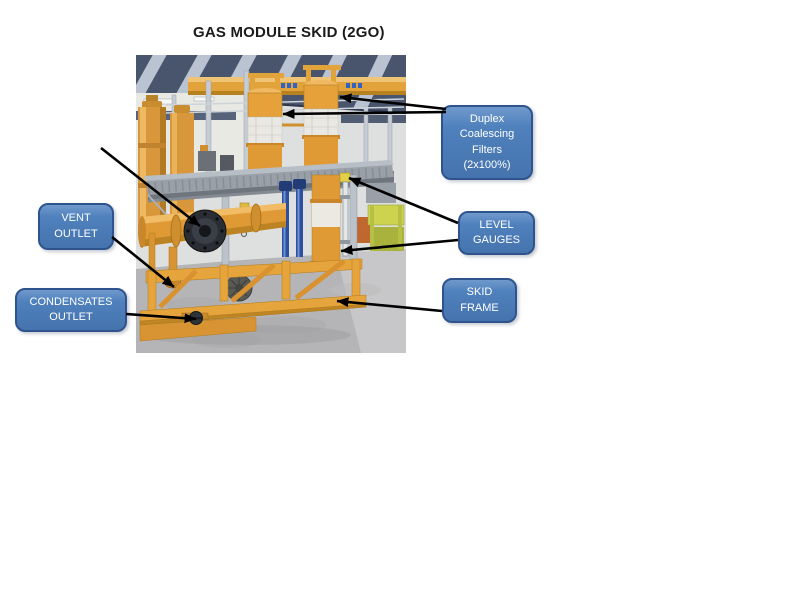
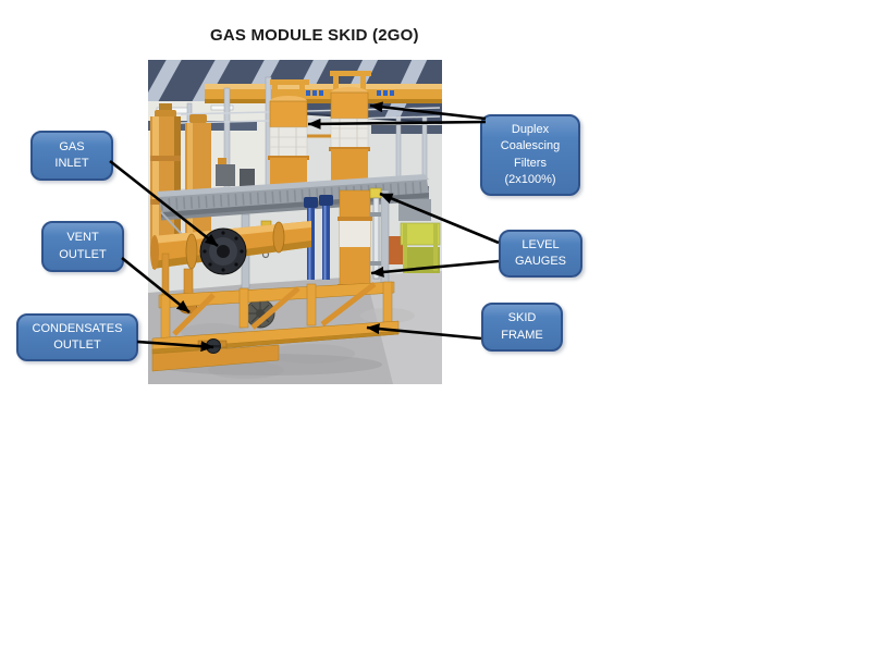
  GAS MODULE SKID (2GO)
+ GAS INLET
  VENT OUTLET
  CONDENSATES OUTLET
  Duplex Coalescing Filters (2x100%)
  LEVEL GAUGES
  SKID FRAME
